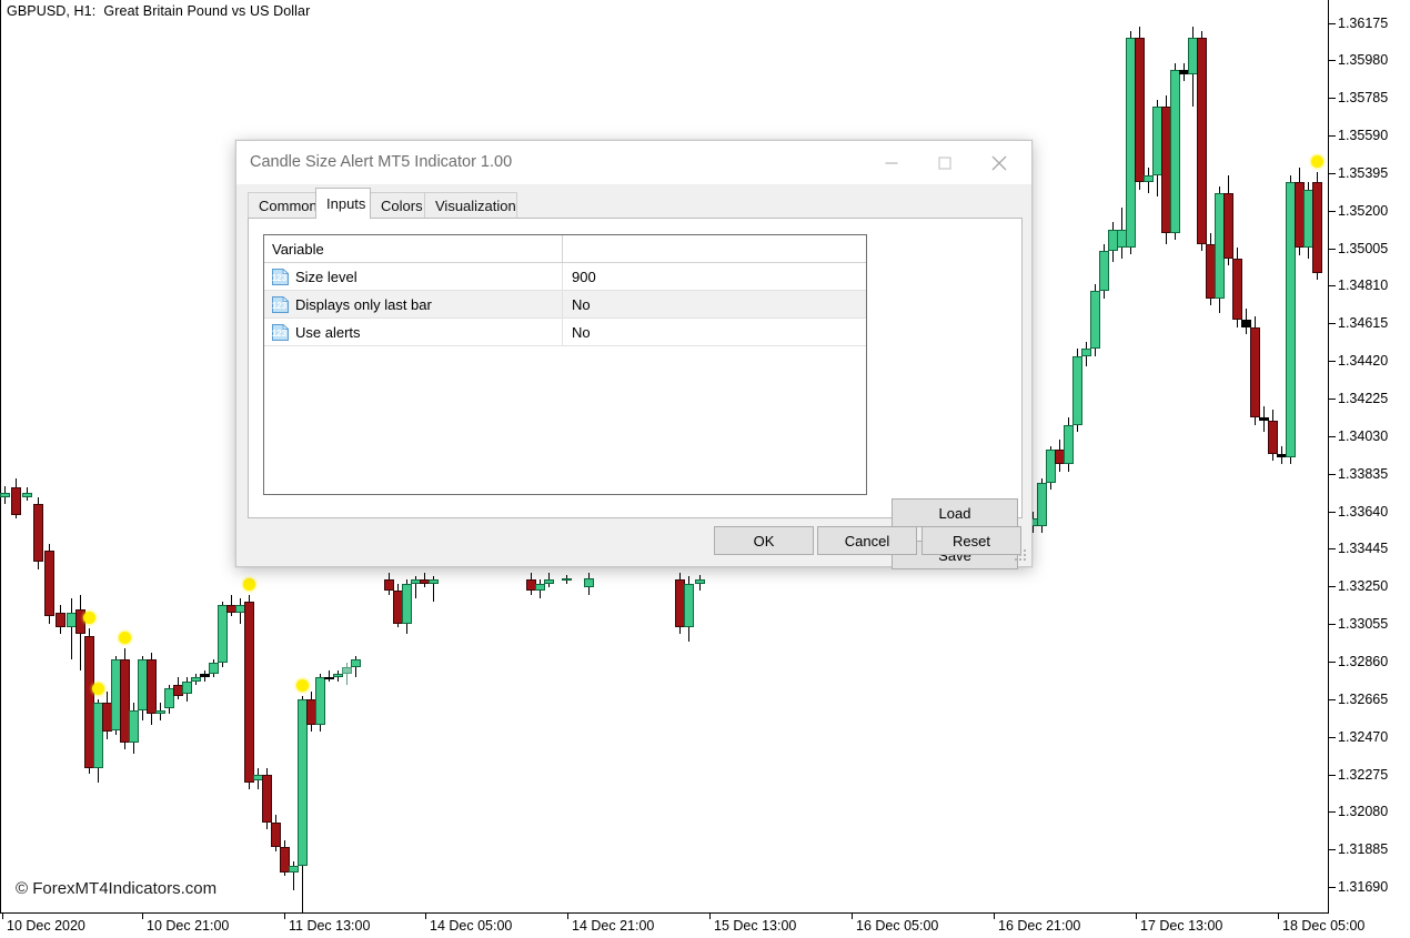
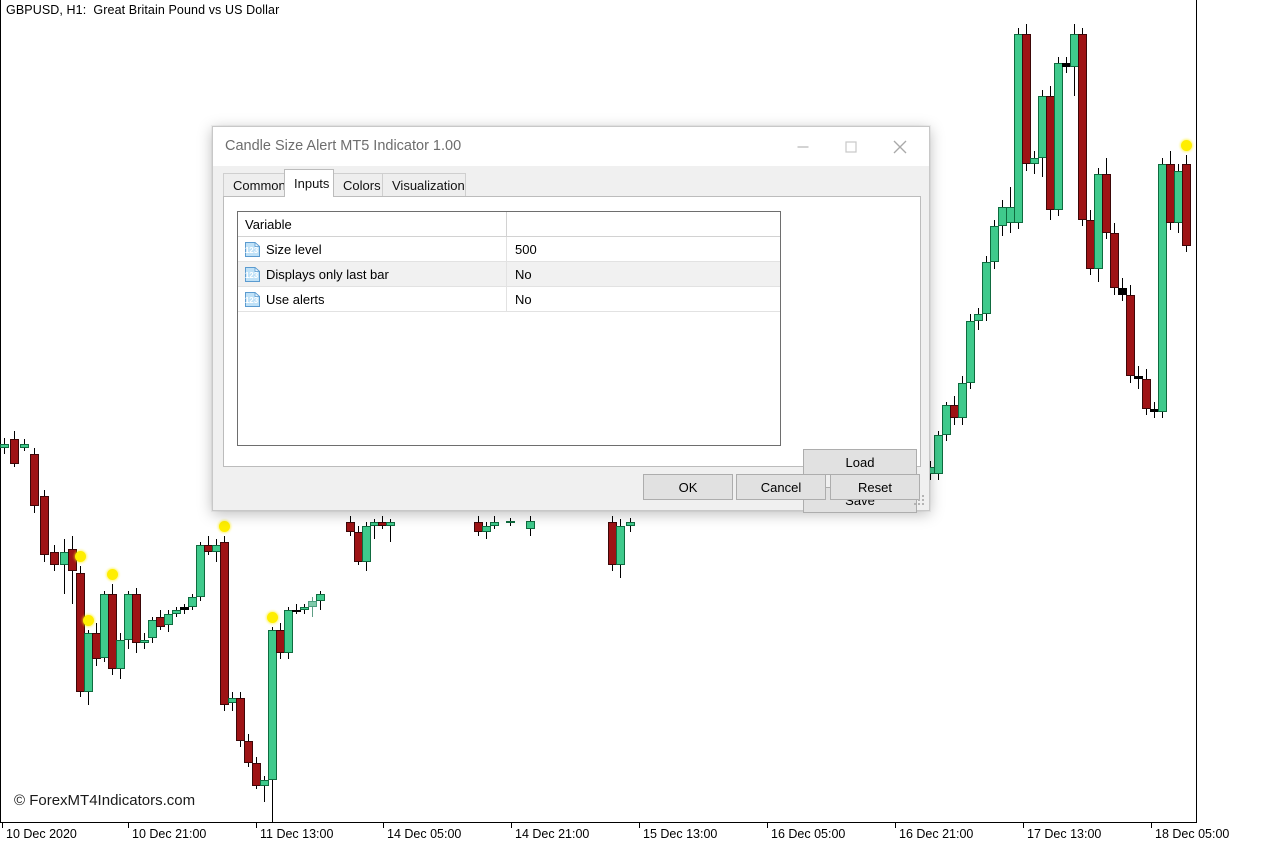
  GBPUSD, H1: Great Britain Pound vs US Dollar
  © ForexMT4Indicators.com
- 1.36175
- 1.35980
- 1.35785
- 1.35590
- 1.35395
- 1.35200
- 1.35005
- 1.34810
- 1.34615
- 1.34420
- 1.34225
- 1.34030
- 1.33835
- 1.33640
- 1.33445
- 1.33250
- 1.33055
- 1.32860
- 1.32665
- 1.32470
- 1.32275
- 1.32080
- 1.31885
- 1.31690
  10 Dec 2020
  10 Dec 21:00
  11 Dec 13:00
  14 Dec 05:00
  14 Dec 21:00
  15 Dec 13:00
  16 Dec 05:00
  16 Dec 21:00
  17 Dec 13:00
  18 Dec 05:00
  Candle Size Alert MT5 Indicator 1.00
  Common
  Inputs
  Colors
  Visualization
  Variable
  123
  Size level
- 900
+ 500
  123
  Displays only last bar
  No
  123
  Use alerts
  No
  Load
  Save
  OK
  Cancel
  Reset
